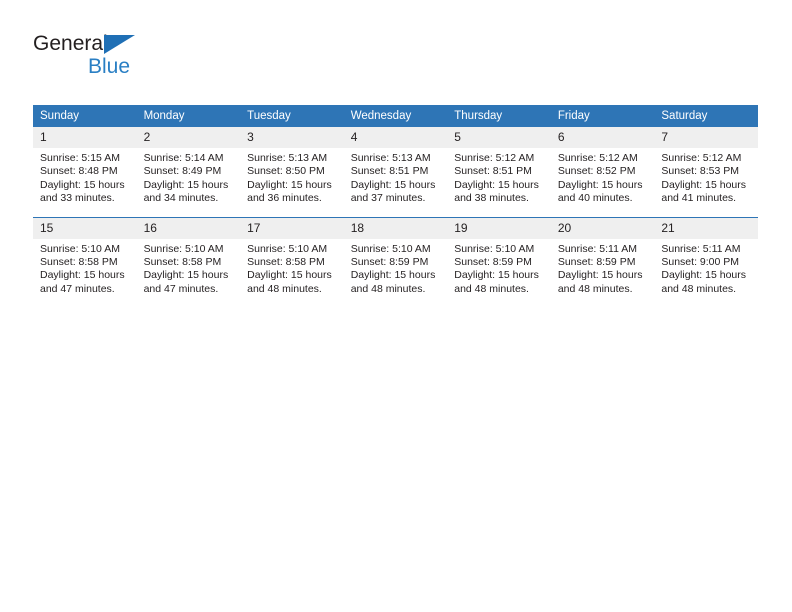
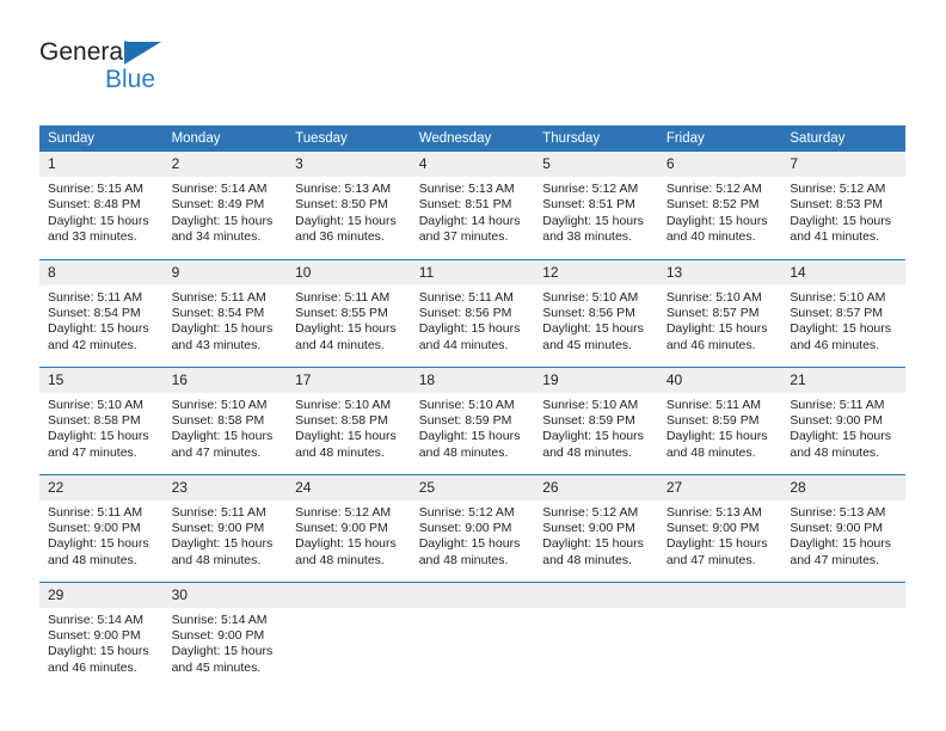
  General
  Blue
  Sunday	Monday	Tuesday	Wednesday	Thursday	Friday	Saturday
- 1 Sunrise: 5:15 AM Sunset: 8:48 PM Daylight: 15 hours and 33 minutes.	2 Sunrise: 5:14 AM Sunset: 8:49 PM Daylight: 15 hours and 34 minutes.	3 Sunrise: 5:13 AM Sunset: 8:50 PM Daylight: 15 hours and 36 minutes.	4 Sunrise: 5:13 AM Sunset: 8:51 PM Daylight: 15 hours and 37 minutes.	5 Sunrise: 5:12 AM Sunset: 8:51 PM Daylight: 15 hours and 38 minutes.	6 Sunrise: 5:12 AM Sunset: 8:52 PM Daylight: 15 hours and 40 minutes.	7 Sunrise: 5:12 AM Sunset: 8:53 PM Daylight: 15 hours and 41 minutes.
+ 1 Sunrise: 5:15 AM Sunset: 8:48 PM Daylight: 15 hours and 33 minutes.	2 Sunrise: 5:14 AM Sunset: 8:49 PM Daylight: 15 hours and 34 minutes.	3 Sunrise: 5:13 AM Sunset: 8:50 PM Daylight: 15 hours and 36 minutes.	4 Sunrise: 5:13 AM Sunset: 8:51 PM Daylight: 14 hours and 37 minutes.	5 Sunrise: 5:12 AM Sunset: 8:51 PM Daylight: 15 hours and 38 minutes.	6 Sunrise: 5:12 AM Sunset: 8:52 PM Daylight: 15 hours and 40 minutes.	7 Sunrise: 5:12 AM Sunset: 8:53 PM Daylight: 15 hours and 41 minutes.
+ 8 Sunrise: 5:11 AM Sunset: 8:54 PM Daylight: 15 hours and 42 minutes.	9 Sunrise: 5:11 AM Sunset: 8:54 PM Daylight: 15 hours and 43 minutes.	10 Sunrise: 5:11 AM Sunset: 8:55 PM Daylight: 15 hours and 44 minutes.	11 Sunrise: 5:11 AM Sunset: 8:56 PM Daylight: 15 hours and 44 minutes.	12 Sunrise: 5:10 AM Sunset: 8:56 PM Daylight: 15 hours and 45 minutes.	13 Sunrise: 5:10 AM Sunset: 8:57 PM Daylight: 15 hours and 46 minutes.	14 Sunrise: 5:10 AM Sunset: 8:57 PM Daylight: 15 hours and 46 minutes.
- 15 Sunrise: 5:10 AM Sunset: 8:58 PM Daylight: 15 hours and 47 minutes.	16 Sunrise: 5:10 AM Sunset: 8:58 PM Daylight: 15 hours and 47 minutes.	17 Sunrise: 5:10 AM Sunset: 8:58 PM Daylight: 15 hours and 48 minutes.	18 Sunrise: 5:10 AM Sunset: 8:59 PM Daylight: 15 hours and 48 minutes.	19 Sunrise: 5:10 AM Sunset: 8:59 PM Daylight: 15 hours and 48 minutes.	20 Sunrise: 5:11 AM Sunset: 8:59 PM Daylight: 15 hours and 48 minutes.	21 Sunrise: 5:11 AM Sunset: 9:00 PM Daylight: 15 hours and 48 minutes.
+ 15 Sunrise: 5:10 AM Sunset: 8:58 PM Daylight: 15 hours and 47 minutes.	16 Sunrise: 5:10 AM Sunset: 8:58 PM Daylight: 15 hours and 47 minutes.	17 Sunrise: 5:10 AM Sunset: 8:58 PM Daylight: 15 hours and 48 minutes.	18 Sunrise: 5:10 AM Sunset: 8:59 PM Daylight: 15 hours and 48 minutes.	19 Sunrise: 5:10 AM Sunset: 8:59 PM Daylight: 15 hours and 48 minutes.	40 Sunrise: 5:11 AM Sunset: 8:59 PM Daylight: 15 hours and 48 minutes.	21 Sunrise: 5:11 AM Sunset: 9:00 PM Daylight: 15 hours and 48 minutes.
+ 22 Sunrise: 5:11 AM Sunset: 9:00 PM Daylight: 15 hours and 48 minutes.	23 Sunrise: 5:11 AM Sunset: 9:00 PM Daylight: 15 hours and 48 minutes.	24 Sunrise: 5:12 AM Sunset: 9:00 PM Daylight: 15 hours and 48 minutes.	25 Sunrise: 5:12 AM Sunset: 9:00 PM Daylight: 15 hours and 48 minutes.	26 Sunrise: 5:12 AM Sunset: 9:00 PM Daylight: 15 hours and 48 minutes.	27 Sunrise: 5:13 AM Sunset: 9:00 PM Daylight: 15 hours and 47 minutes.	28 Sunrise: 5:13 AM Sunset: 9:00 PM Daylight: 15 hours and 47 minutes.
+ 29 Sunrise: 5:14 AM Sunset: 9:00 PM Daylight: 15 hours and 46 minutes.	30 Sunrise: 5:14 AM Sunset: 9:00 PM Daylight: 15 hours and 45 minutes.
